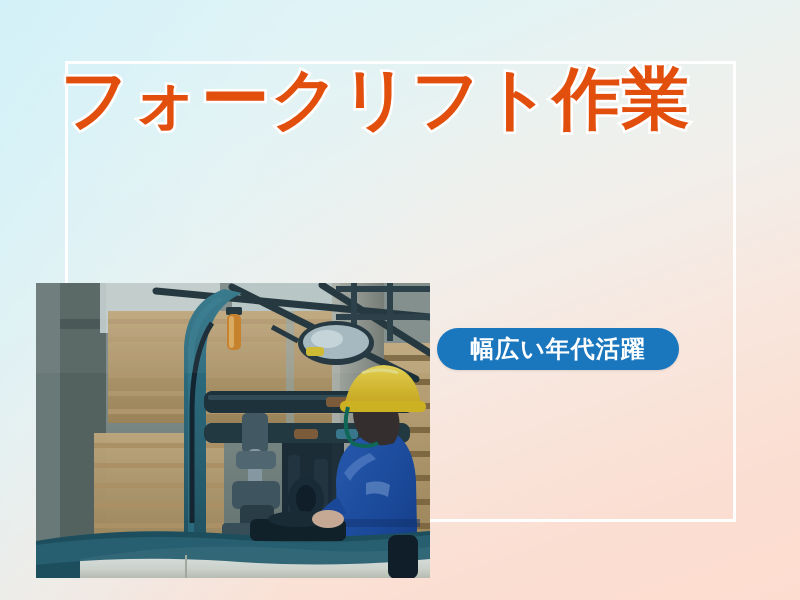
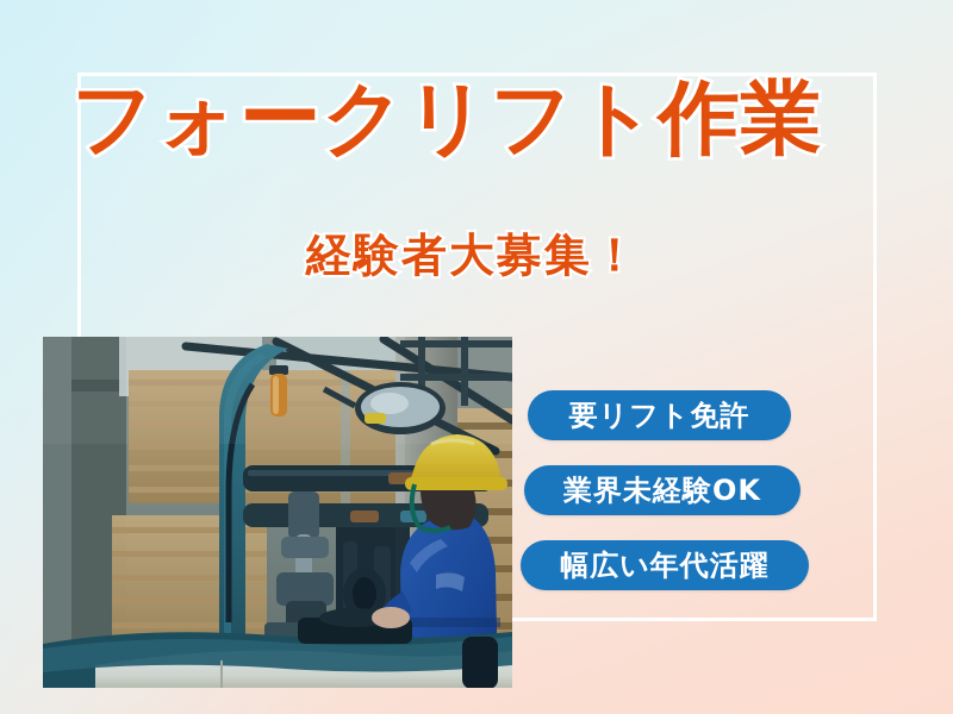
  フォークリフト作業
+ 経験者大募集！
+ 要リフト免許
+ 業界未経験OK
  幅広い年代活躍
